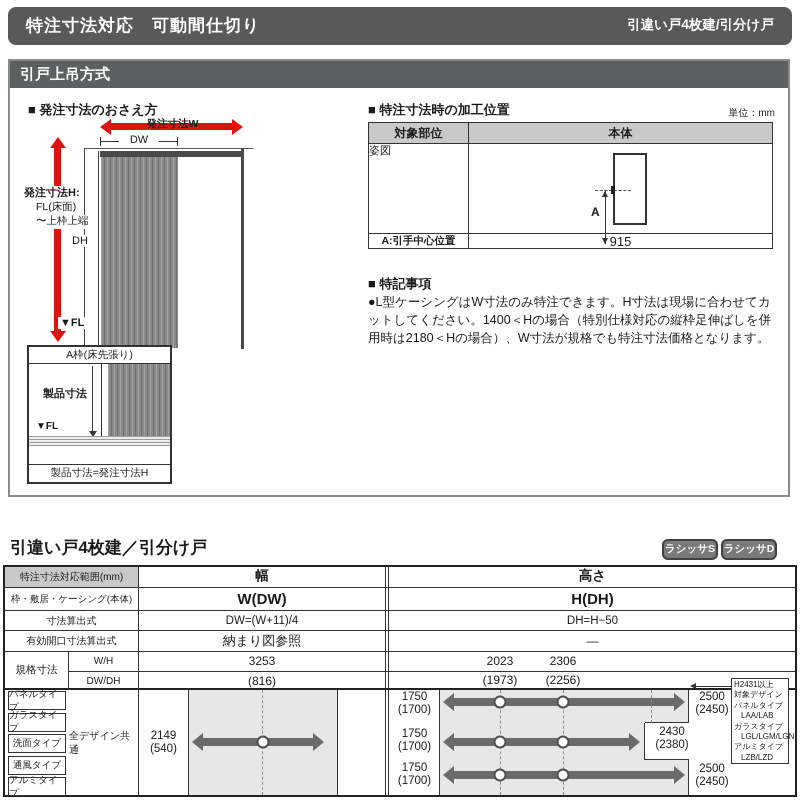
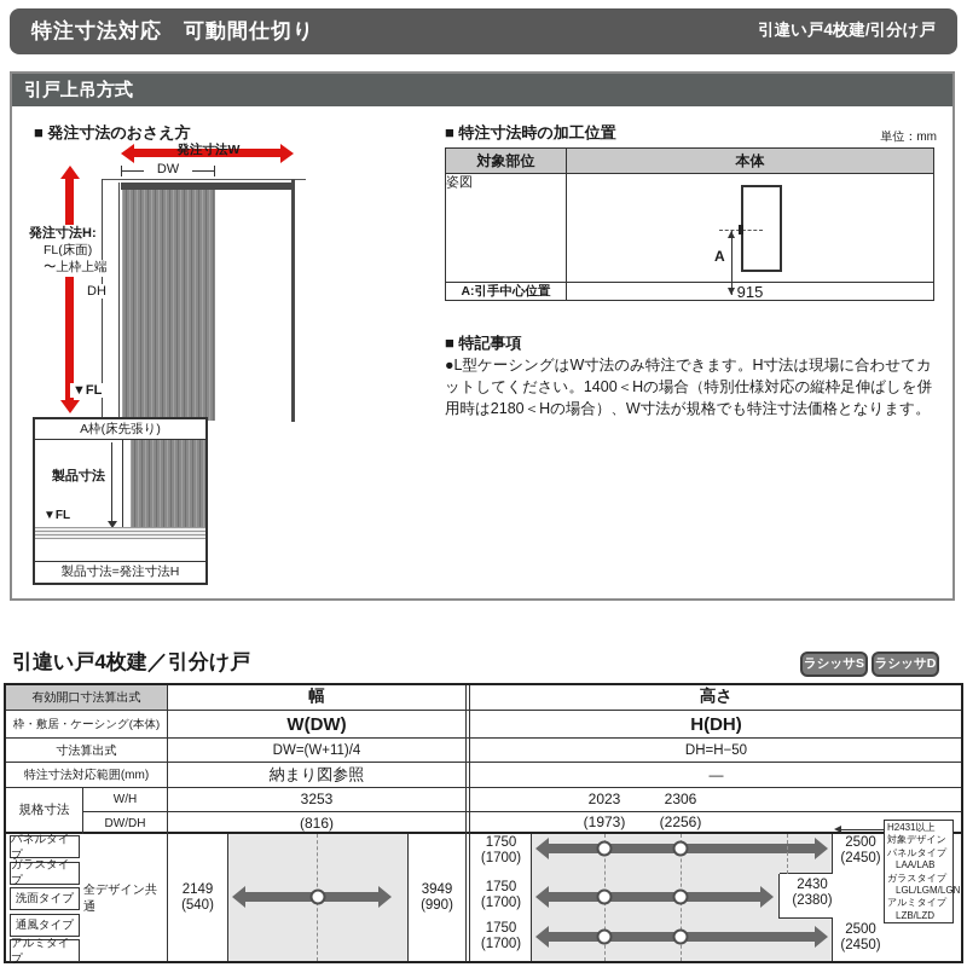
  特注寸法対応 可動間仕切り
  引違い戸4枚建/引分け戸
  引戸上吊方式
  ■ 発注寸法のおさえ方
  発注寸法W
  DW
  発注寸法H:
  FL(床面)
  〜上枠上端
  DH
  ▼FL
  A枠(床先張り)
  製品寸法
  ▼FL
  製品寸法=発注寸法H
  ■ 特注寸法時の加工位置
  単位：mm
  対象部位
  本体
  姿図
  A:引手中心位置
  915
  A
  ■ 特記事項
  ●L型ケーシングはW寸法のみ特注できます。H寸法は現場に合わせてカットしてください。1400＜Hの場合（特別仕様対応の縦枠足伸ばしを併用時は2180＜Hの場合）、W寸法が規格でも特注寸法価格となります。
  引違い戸4枚建／引分け戸
  ラシッサS
  ラシッサD
- 特注寸法対応範囲(mm)
+ 有効開口寸法算出式
  幅
  高さ
  枠・敷居・ケーシング(本体)
  W(DW)
  H(DH)
  寸法算出式
  DW=(W+11)/4
  DH=H−50
- 有効開口寸法算出式
+ 特注寸法対応範囲(mm)
  納まり図参照
  ―
  規格寸法
  W/H
  DW/DH
  3253
  (816)
  2023
  2306
  (1973)
  (2256)
  パネルタイプ
  ガラスタイプ
  洗面タイプ
  通風タイプ
  アルミタイプ
  全デザイン共通
  2149
  (540)
+ 3949
+ (990)
  1750
  (1700)
  1750
  (1700)
  1750
  (1700)
  2500
  (2450)
  2430
  (2380)
  2500
  (2450)
  H2431以上
  対象デザイン
  パネルタイプ
  LAA/LAB
  ガラスタイプ
  LGL/LGM/LGN
  アルミタイプ
  LZB/LZD
